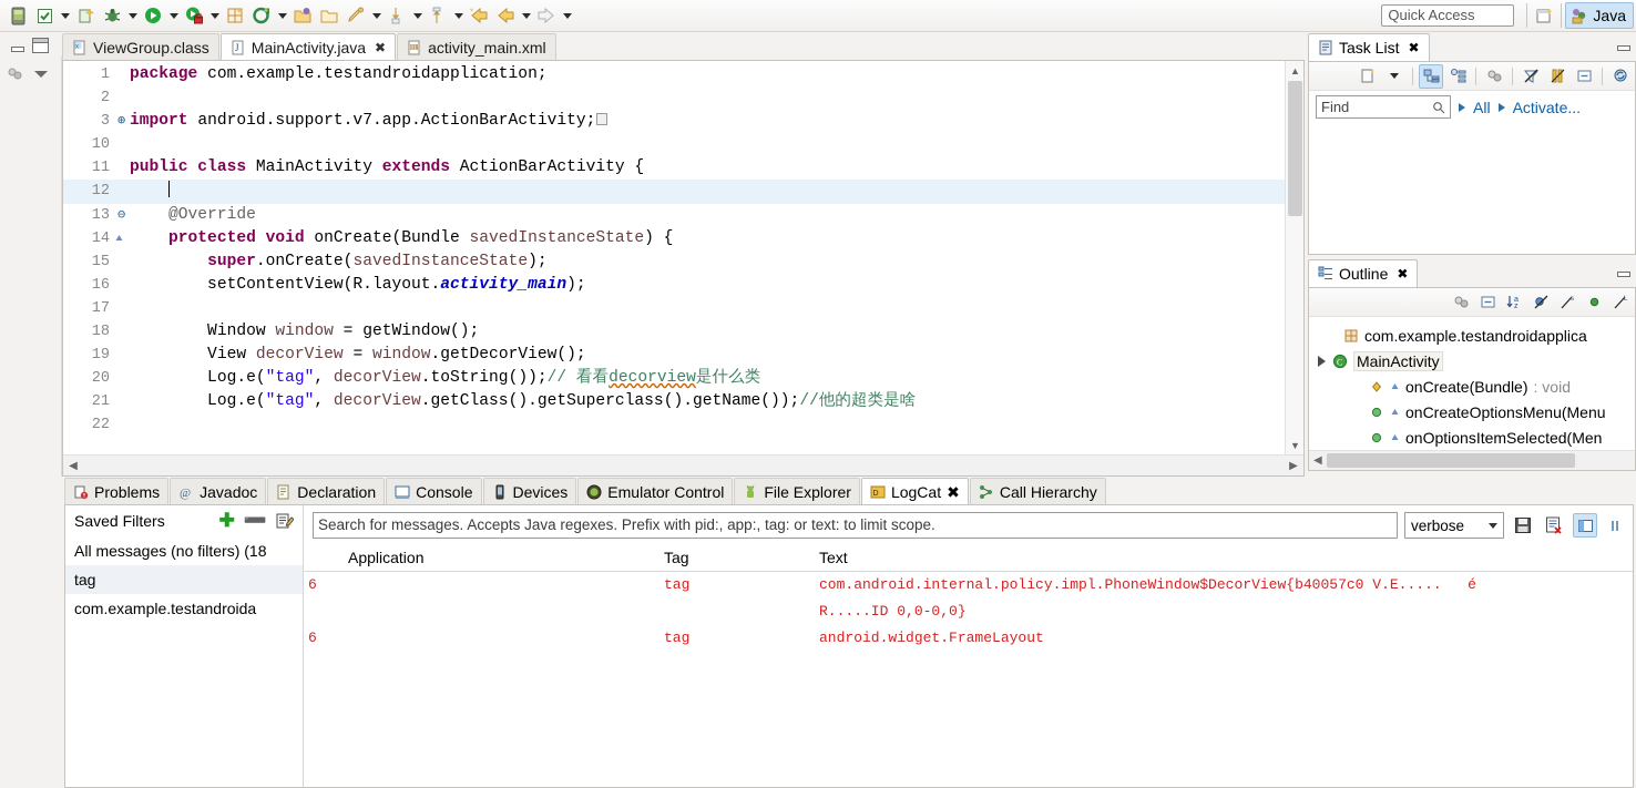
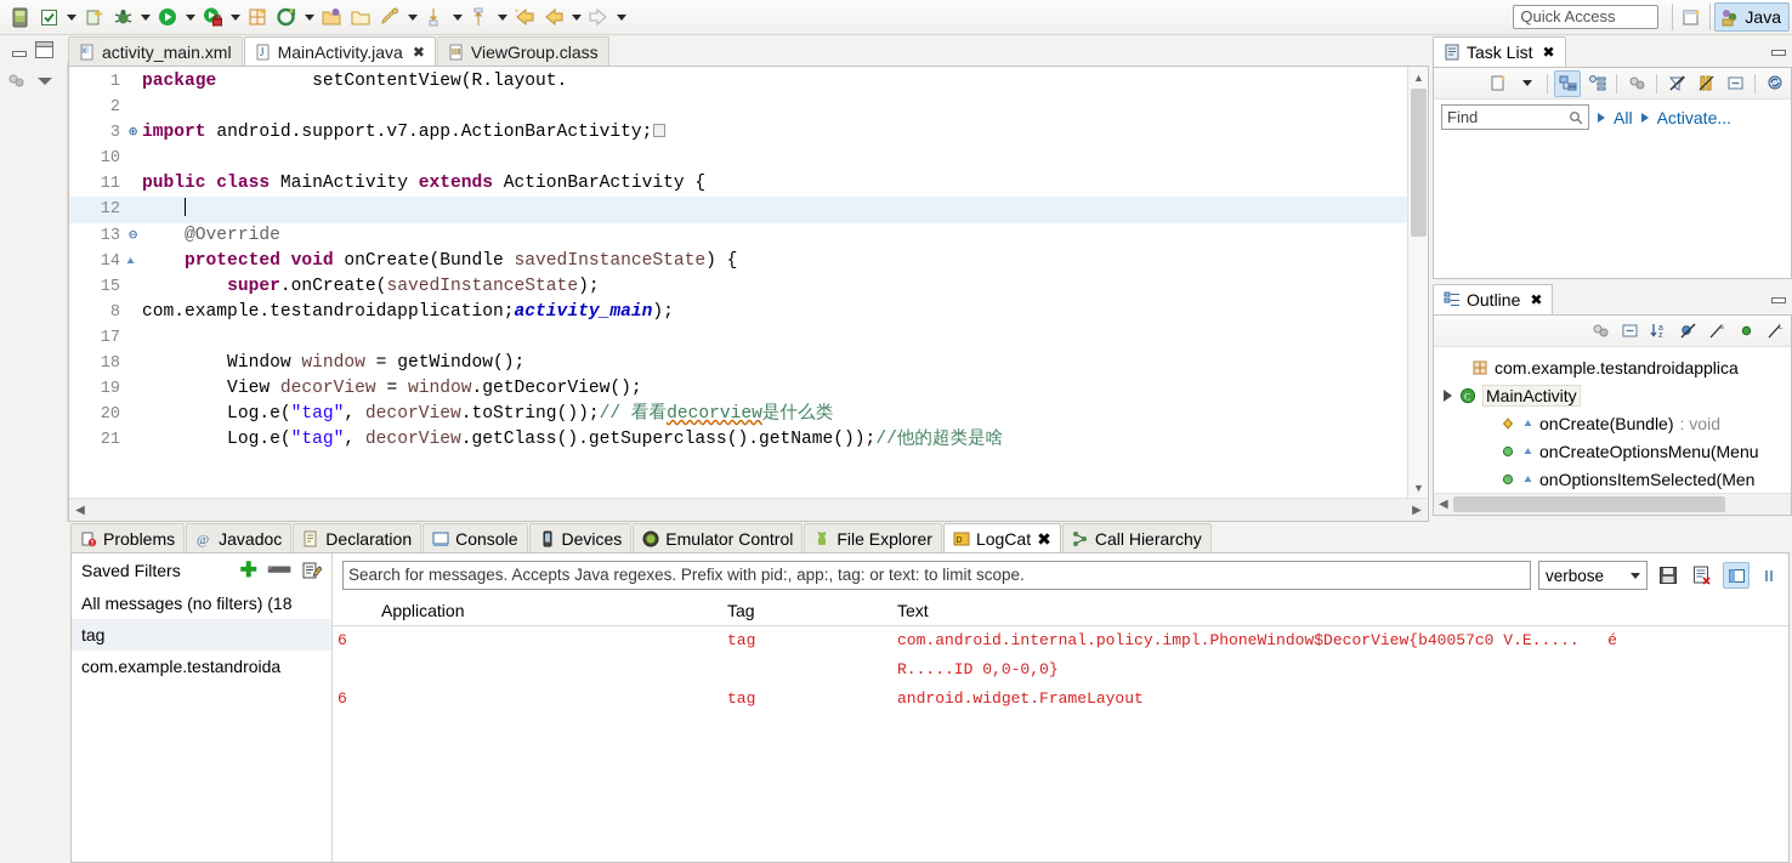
  Quick Access
  Java
- ViewGroup.class
+ activity_main.xml
  J
  MainActivity.java
  ✖
- activity_main.xml
+ ViewGroup.class
  1
- package com.example.testandroidapplication;
+ package setContentView(R.layout.
  2
  3
  import android.support.v7.app.ActionBarActivity;
  10
  11
  public class MainActivity extends ActionBarActivity {
  12
  13
  @Override
  14
  protected void onCreate(Bundle savedInstanceState) {
  15
  super.onCreate(savedInstanceState);
- 16
+ 8
- setContentView(R.layout.activity_main);
+ com.example.testandroidapplication;activity_main);
  17
  18
  Window window = getWindow();
  19
  View decorView = window.getDecorView();
  20
  Log.e("tag", decorView.toString());// 看看decorview是什么类
  21
  Log.e("tag", decorView.getClass().getSuperclass().getName());//他的超类是啥
- 22
  ▲
  ▼
  ◀
  ▶
  Task List
  ✖
  Find
  All
  Activate...
  Outline
  ✖
  com.example.testandroidapplica
  C
  MainActivity
  onCreate(Bundle)
  : void
  onCreateOptionsMenu(Menu
  onOptionsItemSelected(Men
  ◀
  Problems
  @
  Javadoc
  Declaration
  Console
  Devices
  Emulator Control
  File Explorer
  LogCat
  ✖
  Call Hierarchy
  Saved Filters
  ✚
  ➖
  All messages (no filters) (18
  tag
  com.example.testandroida
  Search for messages. Accepts Java regexes. Prefix with pid:, app:, tag: or text: to limit scope.
  verbose
  Application
  Tag
  Text
  6
  tag
  com.android.internal.policy.impl.PhoneWindow$DecorView{b40057c0 V.E..... é
  R.....ID 0,0-0,0}
  6
  tag
  android.widget.FrameLayout
